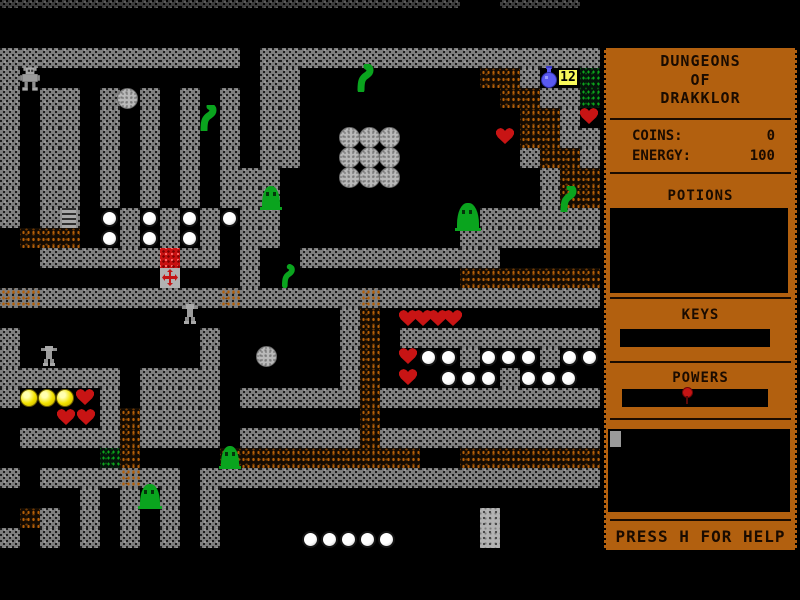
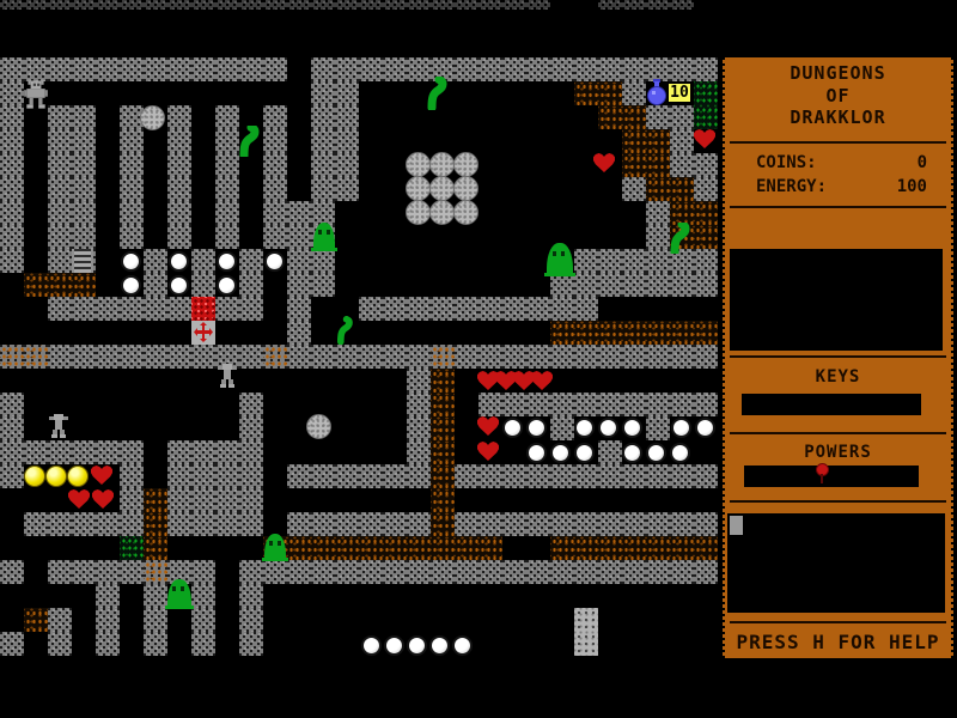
- 12
+ 10
  DUNGEONS
  OF
  DRAKKLOR
  COINS:
  0
  ENERGY:
  100
- POTIONS
  KEYS
  POWERS
  PRESS H FOR HELP
